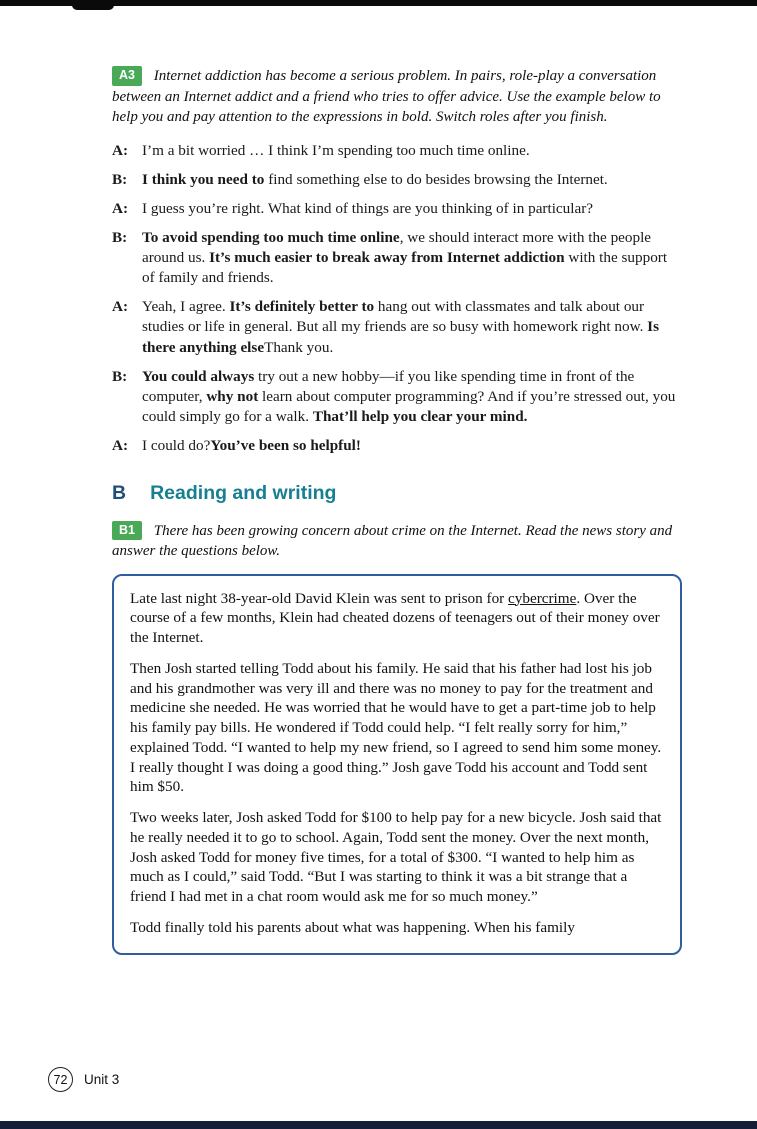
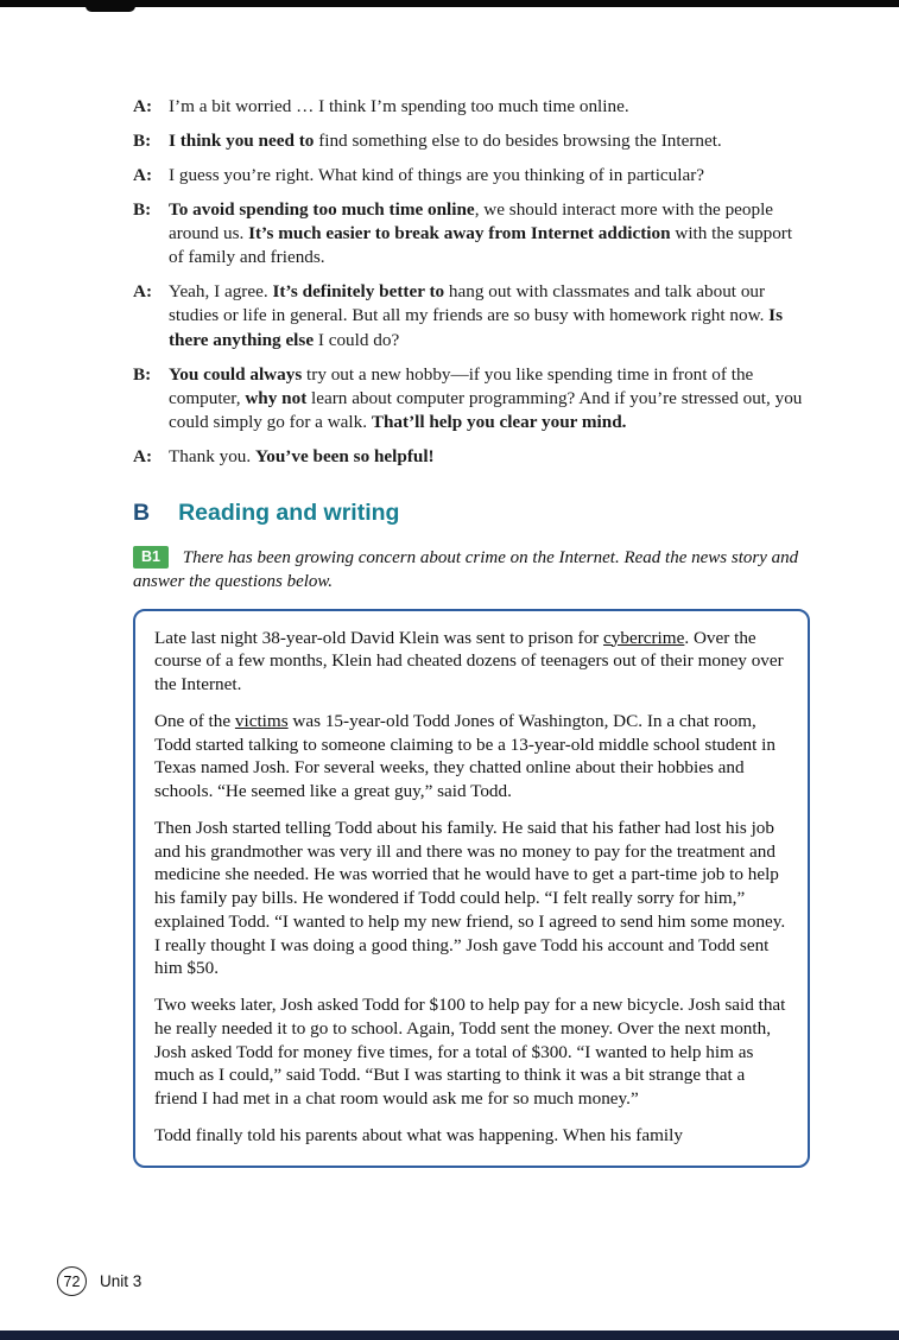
- A3 Internet addiction has become a serious problem. In pairs, role-play a conversation between an Internet addict and a friend who tries to offer advice. Use the example below to help you and pay attention to the expressions in bold. Switch roles after you finish.
  A:
  I’m a bit worried … I think I’m spending too much time online.
  B:
  I think you need to find something else to do besides browsing the Internet.
  A:
  I guess you’re right. What kind of things are you thinking of in particular?
  B:
  To avoid spending too much time online, we should interact more with the people around us. It’s much easier to break away from Internet addiction with the support of family and friends.
  A:
- Yeah, I agree. It’s definitely better to hang out with classmates and talk about our studies or life in general. But all my friends are so busy with homework right now. Is there anything elseThank you.
+ Yeah, I agree. It’s definitely better to hang out with classmates and talk about our studies or life in general. But all my friends are so busy with homework right now. Is there anything else I could do?
  B:
  You could always try out a new hobby—if you like spending time in front of the computer, why not learn about computer programming? And if you’re stressed out, you could simply go for a walk. That’ll help you clear your mind.
  A:
- I could do?You’ve been so helpful!
+ Thank you. You’ve been so helpful!
  B
  Reading and writing
  B1 There has been growing concern about crime on the Internet. Read the news story and answer the questions below.
  Late last night 38-year-old David Klein was sent to prison for cybercrime. Over the course of a few months, Klein had cheated dozens of teenagers out of their money over the Internet.
+ One of the victims was 15-year-old Todd Jones of Washington, DC. In a chat room, Todd started talking to someone claiming to be a 13-year-old middle school student in Texas named Josh. For several weeks, they chatted online about their hobbies and schools. “He seemed like a great guy,” said Todd.
  Then Josh started telling Todd about his family. He said that his father had lost his job and his grandmother was very ill and there was no money to pay for the treatment and medicine she needed. He was worried that he would have to get a part-time job to help his family pay bills. He wondered if Todd could help. “I felt really sorry for him,” explained Todd. “I wanted to help my new friend, so I agreed to send him some money. I really thought I was doing a good thing.” Josh gave Todd his account and Todd sent him $50.
  Two weeks later, Josh asked Todd for $100 to help pay for a new bicycle. Josh said that he really needed it to go to school. Again, Todd sent the money. Over the next month, Josh asked Todd for money five times, for a total of $300. “I wanted to help him as much as I could,” said Todd. “But I was starting to think it was a bit strange that a friend I had met in a chat room would ask me for so much money.”
  Todd finally told his parents about what was happening. When his family
  72
  Unit 3
